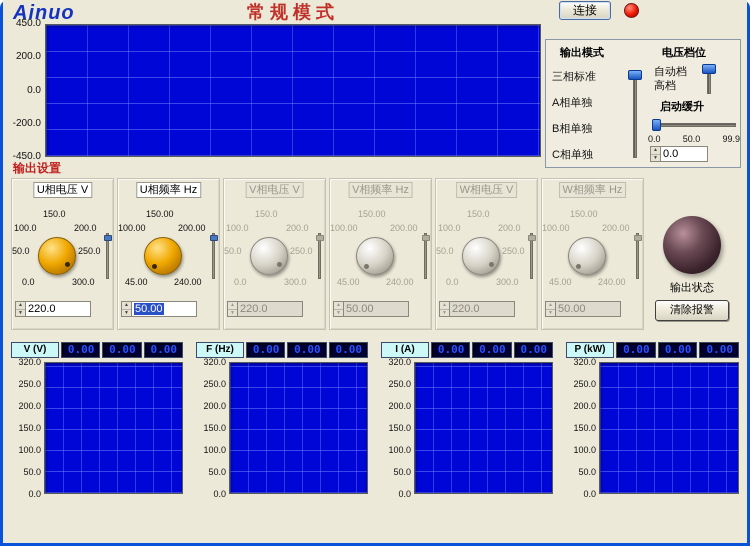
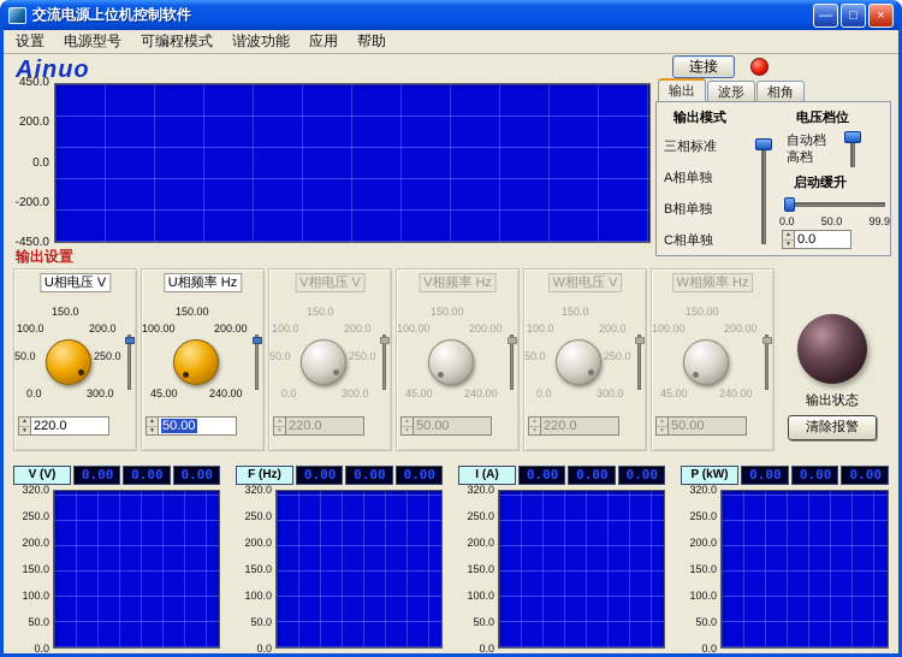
+ 交流电源上位机控制软件
+ —
+ □
+ ×
+ 设置
+ 电源型号
+ 可编程模式
+ 谐波功能
+ 应用
+ 帮助
  Ainuo
- 常规模式
  连接
  450.0
  200.0
  0.0
  -200.0
  -450.0
+ 输出
+ 波形
+ 相角
  输出模式
  三相标准
  A相单独
  B相单独
  C相单独
  电压档位
  自动档
  高档
  启动缓升
  0.0
  50.0
  99.9
  0.0
  输出设置
  U相电压 V
  100.0
  150.0
  200.0
  50.0
  250.0
  0.0
  300.0
  220.0
  U相频率 Hz
  100.00
  150.00
  200.00
  45.00
  240.00
  50.00
  V相电压 V
  100.0
  150.0
  200.0
  50.0
  250.0
  0.0
  300.0
  220.0
  V相频率 Hz
  100.00
  150.00
  200.00
  45.00
  240.00
  50.00
  W相电压 V
  100.0
  150.0
  200.0
  50.0
  250.0
  0.0
  300.0
  220.0
  W相频率 Hz
  100.00
  150.00
  200.00
  45.00
  240.00
  50.00
  输出状态
  清除报警
  V (V)
  0.00
  0.00
  0.00
  F (Hz)
  0.00
  0.00
  0.00
  I (A)
  0.00
  0.00
  0.00
  P (kW)
  0.00
  0.00
  0.00
  320.0
  250.0
  200.0
  150.0
  100.0
  50.0
  0.0
  320.0
  250.0
  200.0
  150.0
  100.0
  50.0
  0.0
  320.0
  250.0
  200.0
  150.0
  100.0
  50.0
  0.0
  320.0
  250.0
  200.0
  150.0
  100.0
  50.0
  0.0
